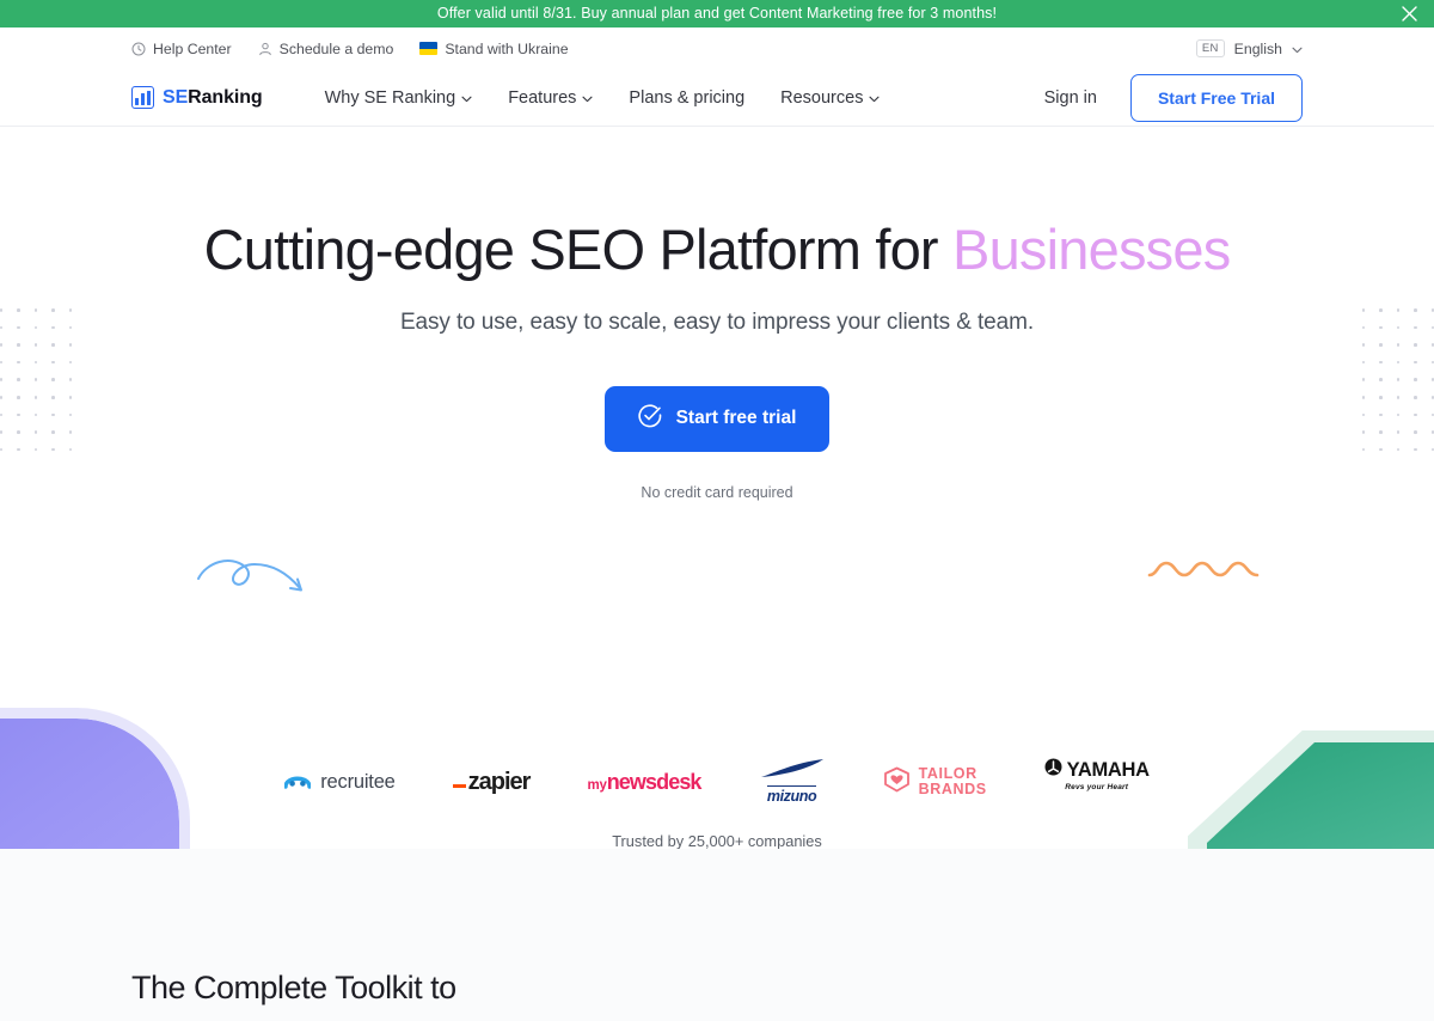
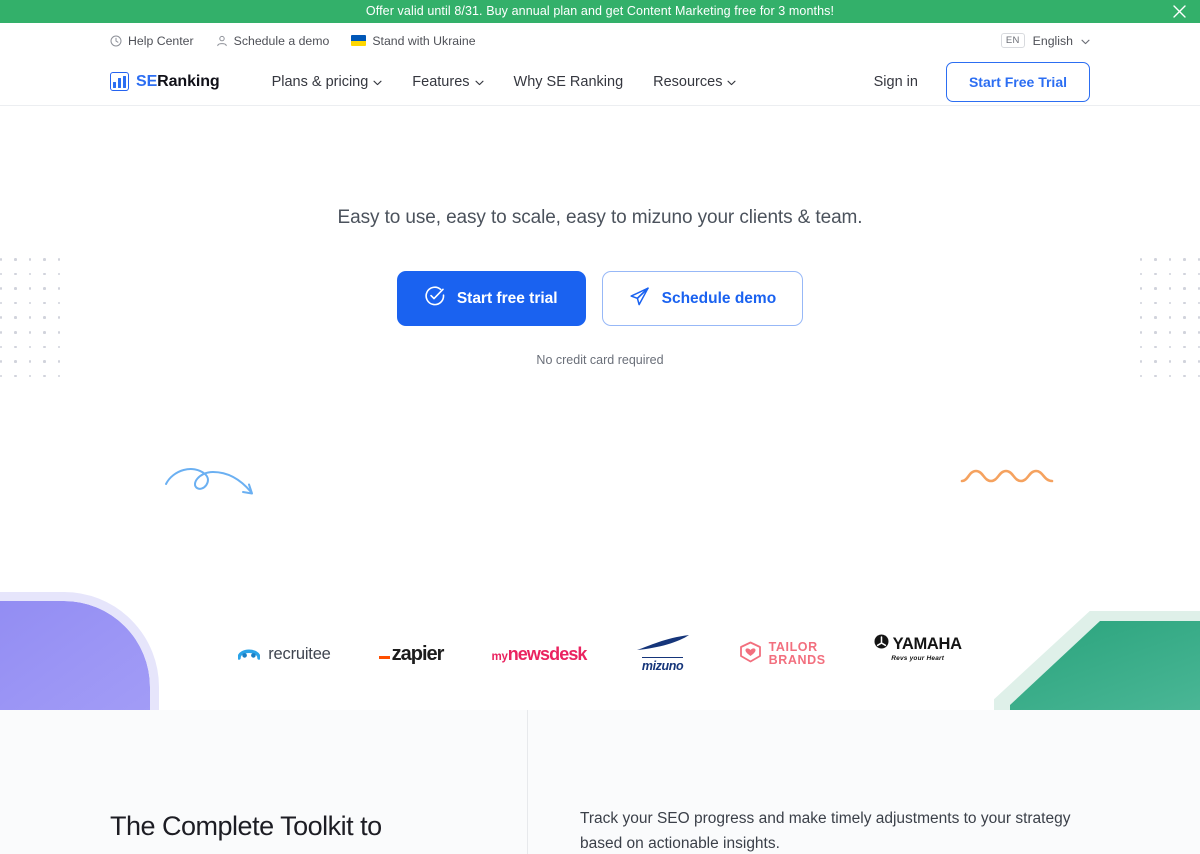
  Offer valid until 8/31. Buy annual plan and get Content Marketing free for 3 months!
  Help Center
  Schedule a demo
  Stand with Ukraine
  EN
  English
  SERanking
- Why SE Ranking
+ Plans & pricing
  Features
- Plans & pricing
+ Why SE Ranking
  Resources
  Sign in
  Start Free Trial
- Cutting-edge SEO Platform for Businesses
- Easy to use, easy to scale, easy to impress your clients & team.
+ Easy to use, easy to scale, easy to mizuno your clients & team.
  Start free trial
+ Schedule demo
  No credit card required
  recruitee
  zapier
  my
  newsdesk
  mizuno
  TAILOR
  BRANDS
  YAMAHA
- Trusted by 25,000+ companies
  The Complete Toolkit to
+ Track your SEO progress and make timely adjustments to your strategy based on actionable insights.
